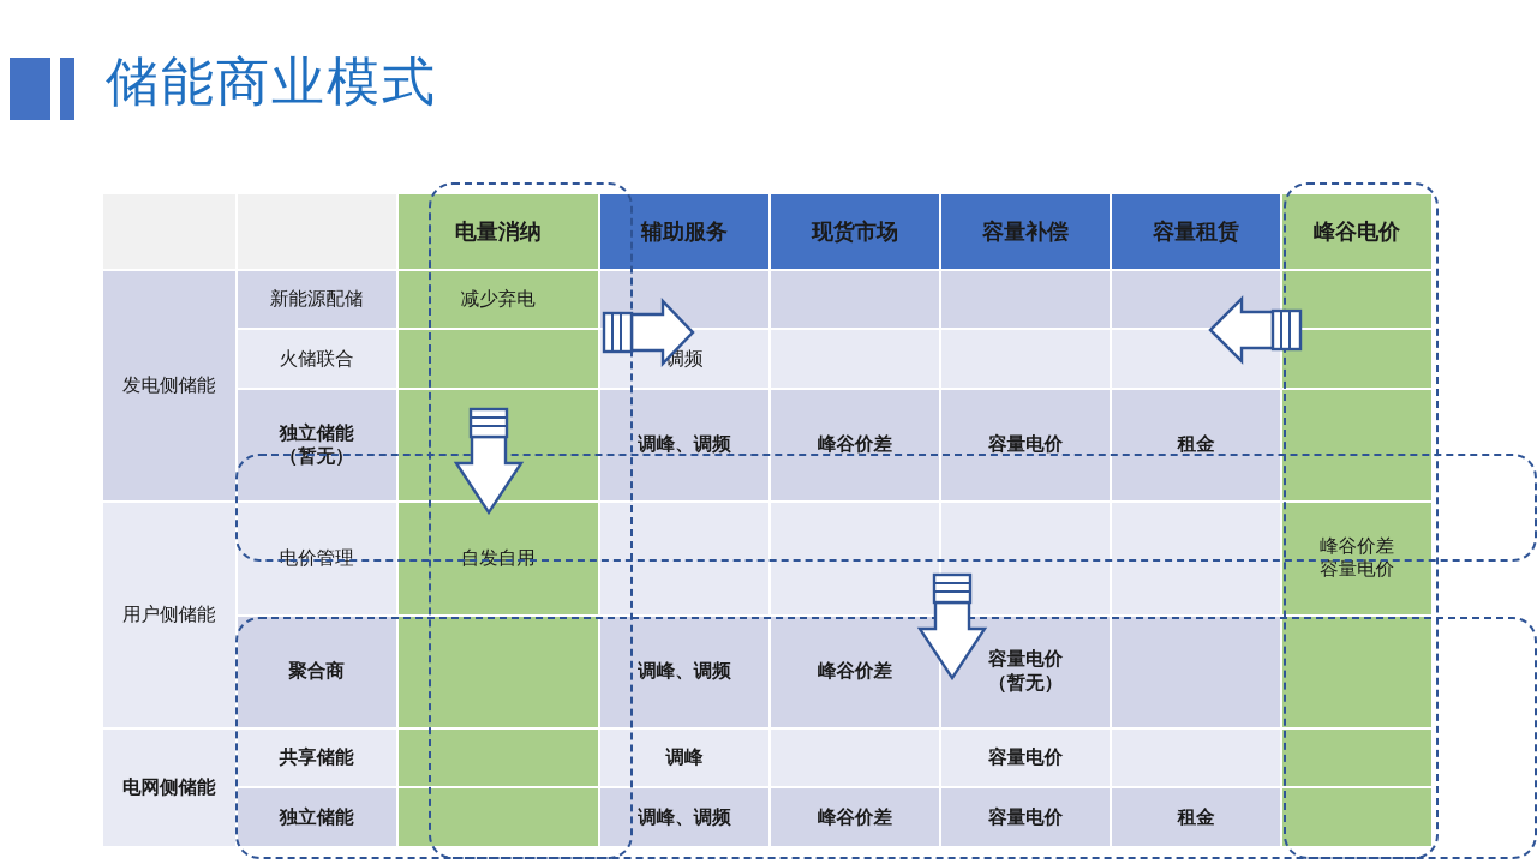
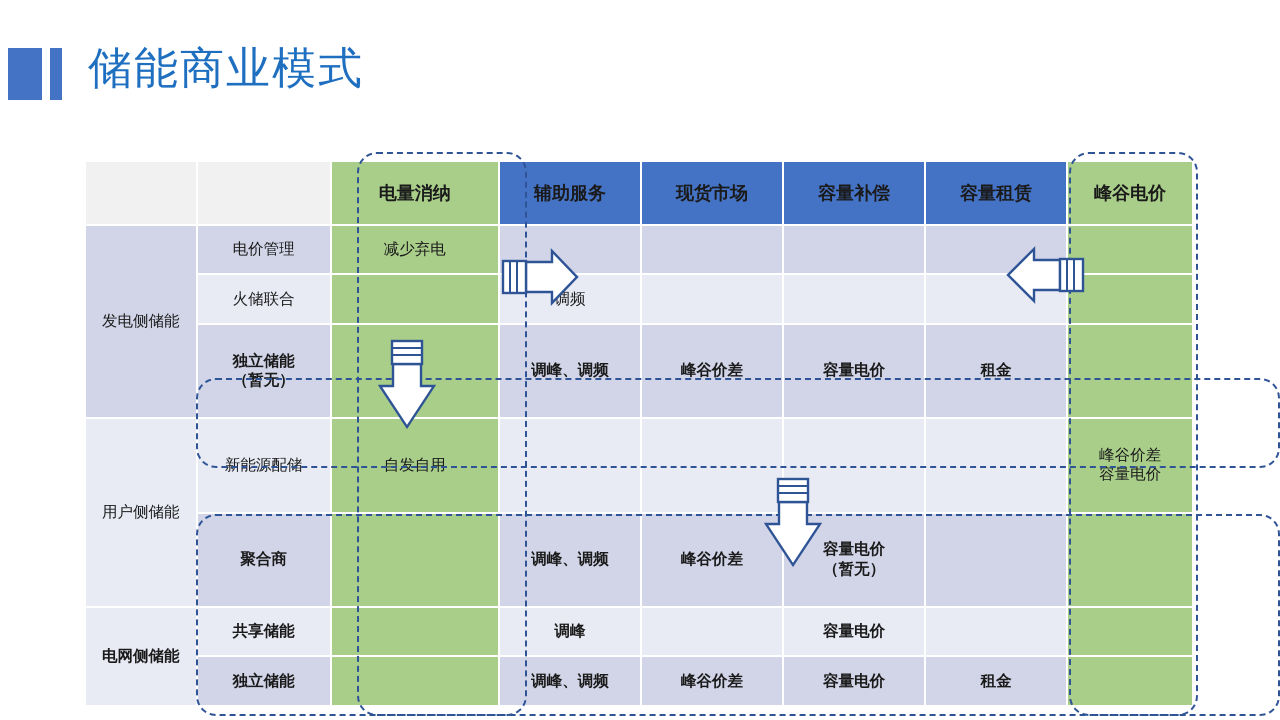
  储能商业模式
  		电量消纳	辅助服务	现货市场	容量补偿	容量租赁	峰谷电价
- 发电侧储能	新能源配储	减少弃电
+ 发电侧储能	电价管理	减少弃电
  火储联合		调频
  独立储能（暂无）		调峰、调频	峰谷价差	容量电价	租金
- 用户侧储能	电价管理	自发自用					峰谷价差容量电价
+ 用户侧储能	新能源配储	自发自用					峰谷价差容量电价
  聚合商		调峰、调频	峰谷价差	容量电价（暂无）
  电网侧储能	共享储能		调峰		容量电价
  独立储能		调峰、调频	峰谷价差	容量电价	租金
